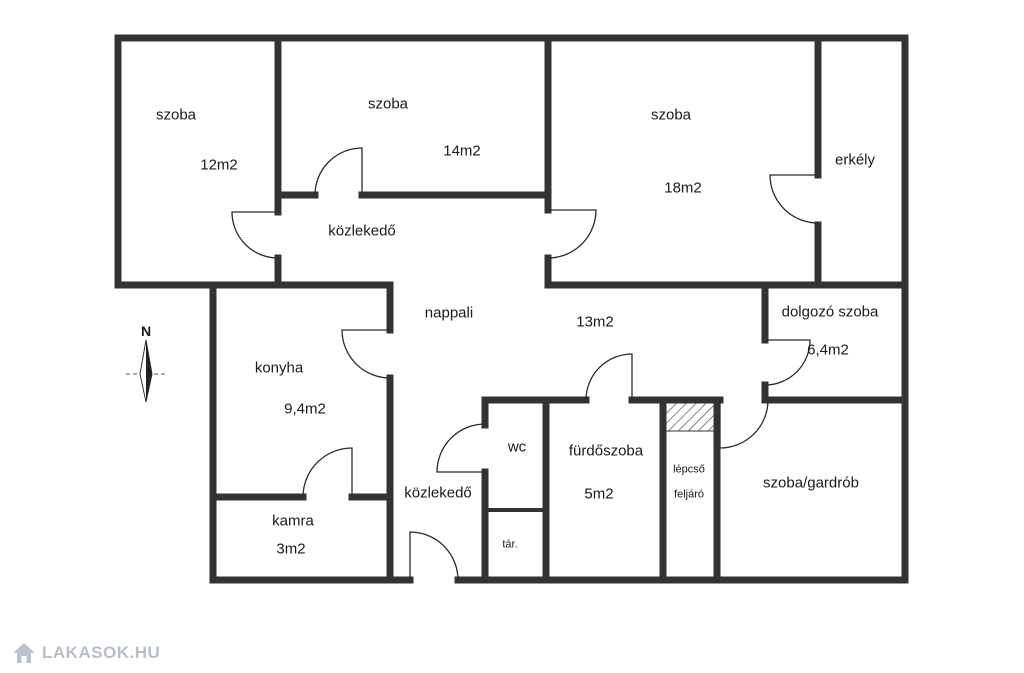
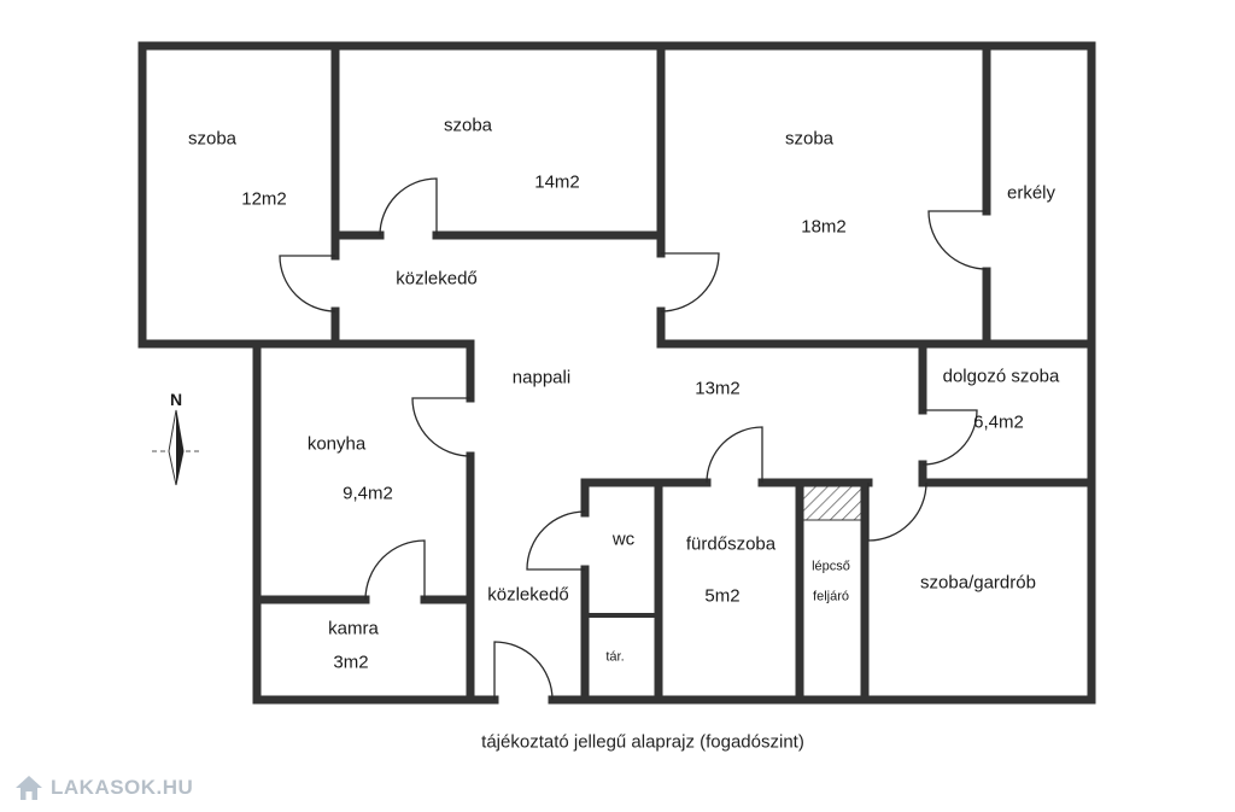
  N
  szoba
  12m2
  szoba
  14m2
  szoba
  18m2
  erkély
  közlekedő
  nappali
  13m2
  dolgozó szoba
  6,4m2
  konyha
  9,4m2
  wc
  fürdőszoba
  5m2
  lépcső
  feljáró
  szoba/gardrób
  kamra
  3m2
  közlekedő
  tár.
+ tájékoztató jellegű alaprajz (fogadószint)
  LAKASOK.HU
